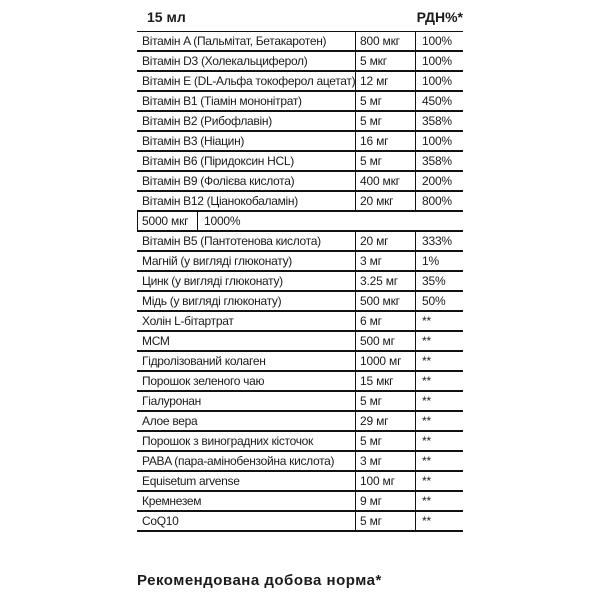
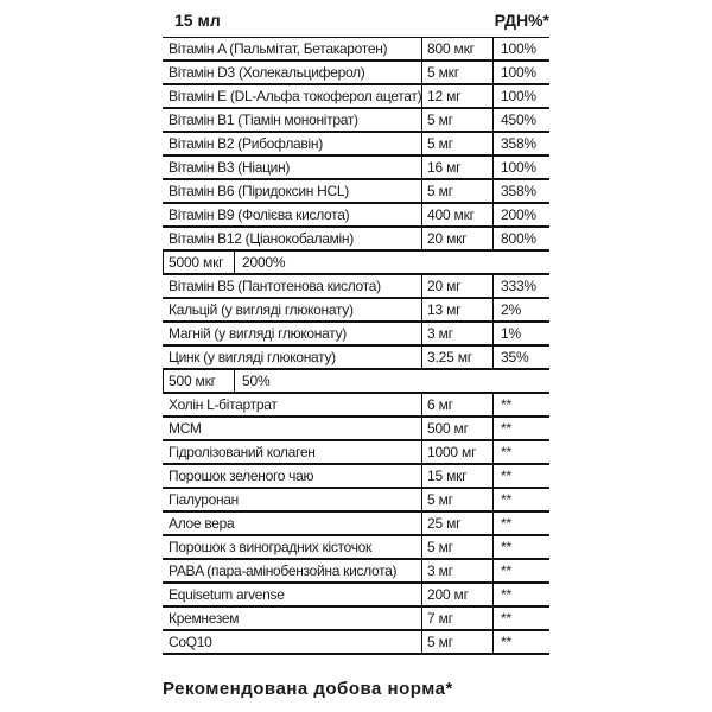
  15 мл
  РДН%*
  Вітамін A (Пальмітат, Бетакаротен)
  800 мкг
  100%
  Вітамін D3 (Холекальциферол)
  5 мкг
  100%
  Вітамін E (DL-Альфа токоферол ацетат)
  12 мг
  100%
  Вітамін B1 (Тіамін мононітрат)
  5 мг
  450%
  Вітамін B2 (Рибофлавін)
  5 мг
  358%
  Вітамін B3 (Ніацин)
  16 мг
  100%
  Вітамін B6 (Піридоксин HCL)
  5 мг
  358%
  Вітамін B9 (Фолієва кислота)
  400 мкг
  200%
  Вітамін B12 (Ціанокобаламін)
  20 мкг
  800%
  5000 мкг
- 1000%
+ 2000%
  Вітамін B5 (Пантотенова кислота)
  20 мг
  333%
+ Кальцій (у вигляді глюконату)
+ 13 мг
+ 2%
  Магній (у вигляді глюконату)
  3 мг
  1%
  Цинк (у вигляді глюконату)
  3.25 мг
  35%
- Мідь (у вигляді глюконату)
  500 мкг
  50%
  Холін L-бітартрат
  6 мг
  **
  МСМ
  500 мг
  **
  Гідролізований колаген
  1000 мг
  **
  Порошок зеленого чаю
  15 мкг
  **
  Гіалуронан
  5 мг
  **
  Алое вера
- 29 мг
+ 25 мг
  **
  Порошок з виноградних кісточок
  5 мг
  **
  PABA (пара-амінобензойна кислота)
  3 мг
  **
  Equisetum arvense
- 100 мг
+ 200 мг
  **
  Кремнезем
- 9 мг
+ 7 мг
  **
  CoQ10
  5 мг
  **
  Рекомендована добова норма*
